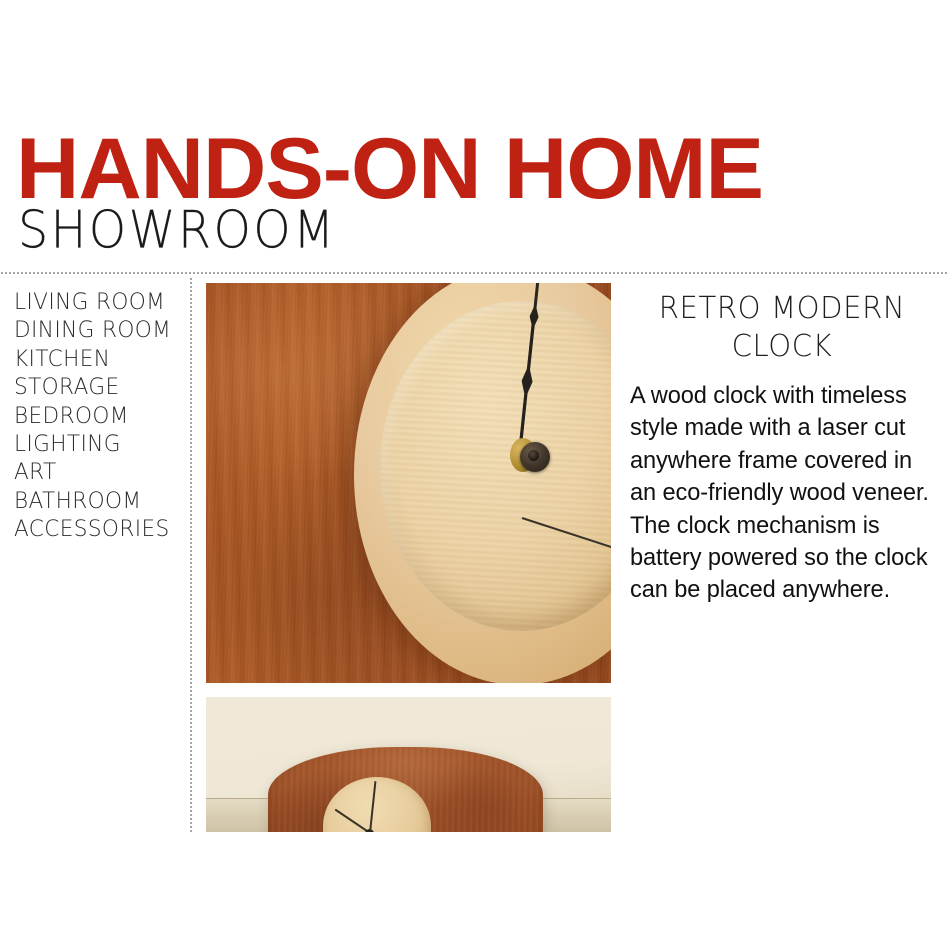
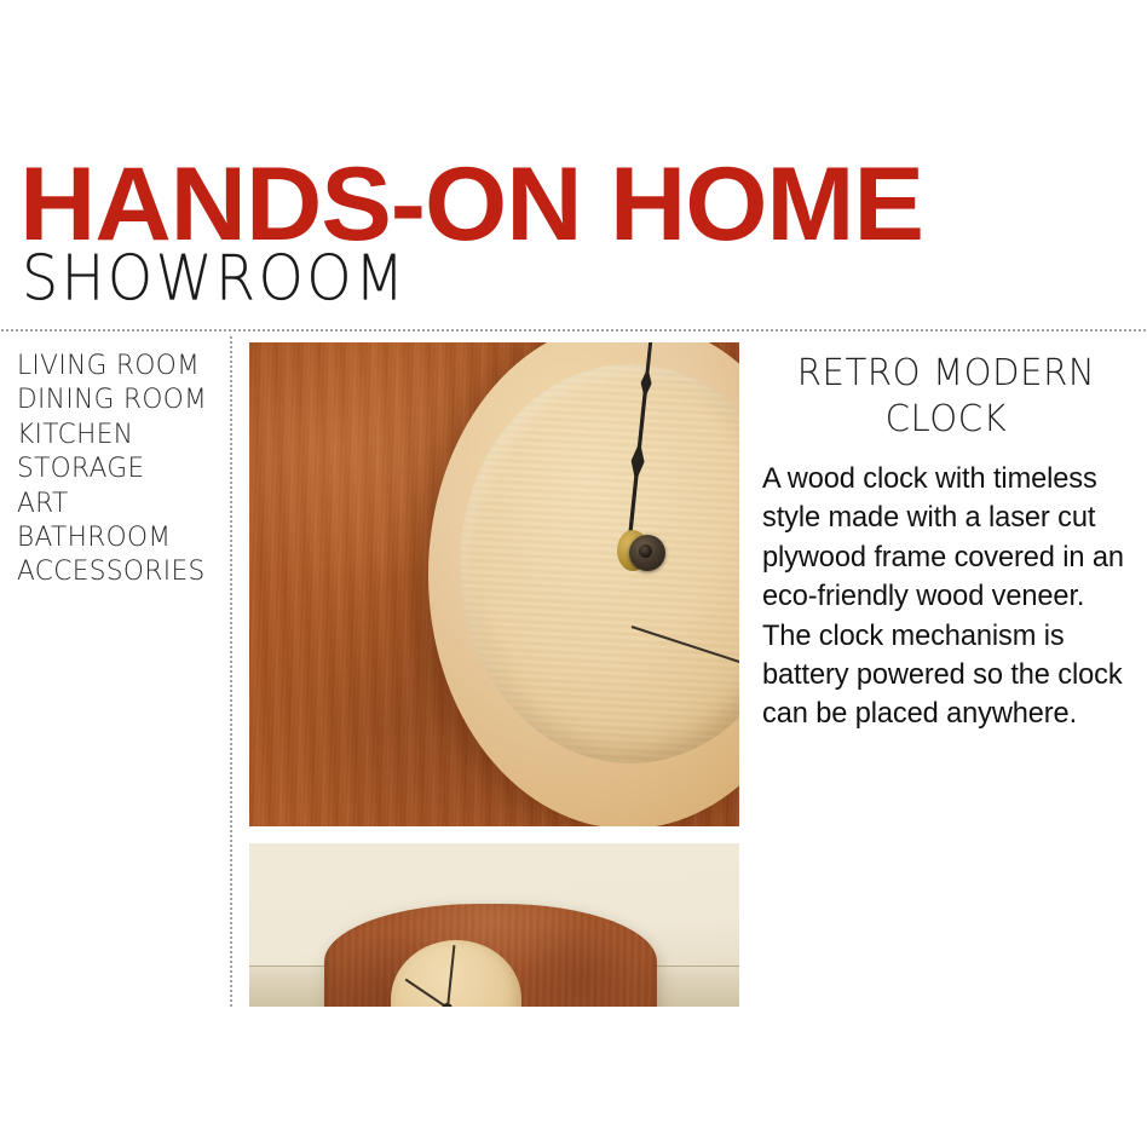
  HANDS-ON HOME
  SHOWROOM
  LIVING ROOM
  DINING ROOM
  KITCHEN
  STORAGE
- BEDROOM
- LIGHTING
  ART
  BATHROOM
  ACCESSORIES
  RETRO MODERN CLOCK
- A wood clock with timeless style made with a laser cut anywhere frame covered in an eco-friendly wood veneer. The clock mechanism is battery powered so the clock can be placed anywhere.
+ A wood clock with timeless style made with a laser cut plywood frame covered in an eco-friendly wood veneer. The clock mechanism is battery powered so the clock can be placed anywhere.
